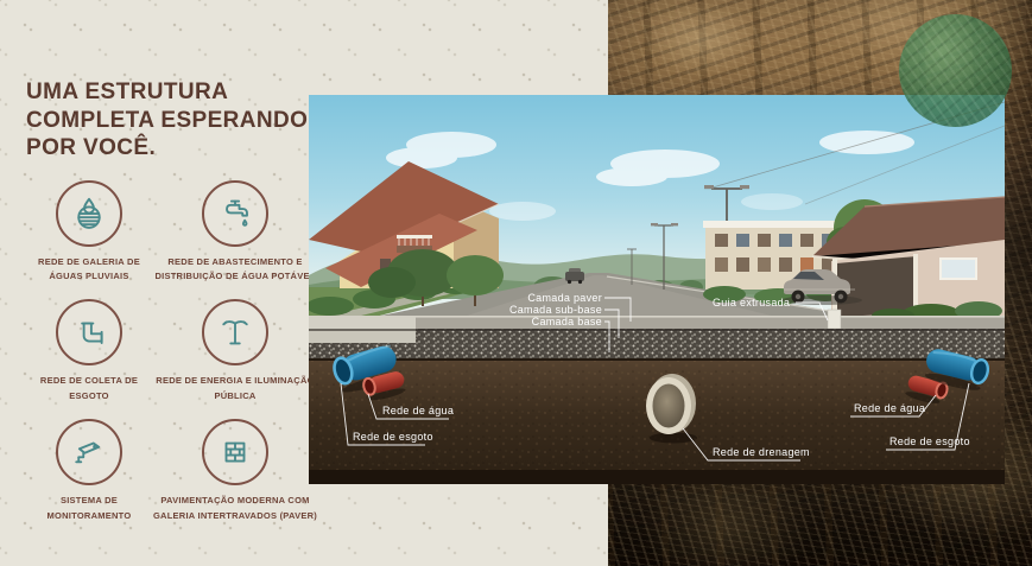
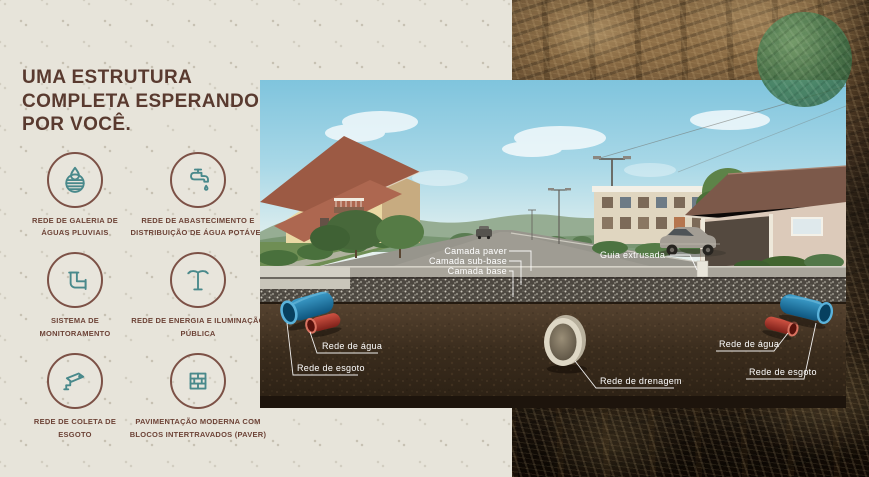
  UMA ESTRUTURA
  COMPLETA ESPERANDO
  POR VOCÊ.
  REDE DE GALERIA DE ÁGUAS PLUVIAIS
  REDE DE ABASTECIMENTO E DISTRIBUIÇÃO DE ÁGUA POTÁVE
- REDE DE COLETA DE ESGOTO
+ SISTEMA DE MONITORAMENTO
  REDE DE ENERGIA E ILUMINAÇÃ PÚBLICA
- SISTEMA DE MONITORAMENTO
+ REDE DE COLETA DE ESGOTO
- PAVIMENTAÇÃO MODERNA COM GALERIA INTERTRAVADOS (PAVER)
+ PAVIMENTAÇÃO MODERNA COM BLOCOS INTERTRAVADOS (PAVER)
  Camada paver
  Camada sub-base
  Camada base
  Guia extrusada
  Rede de água
  Rede de esgoto
  Rede de drenagem
  Rede de água
  Rede de esgoto
